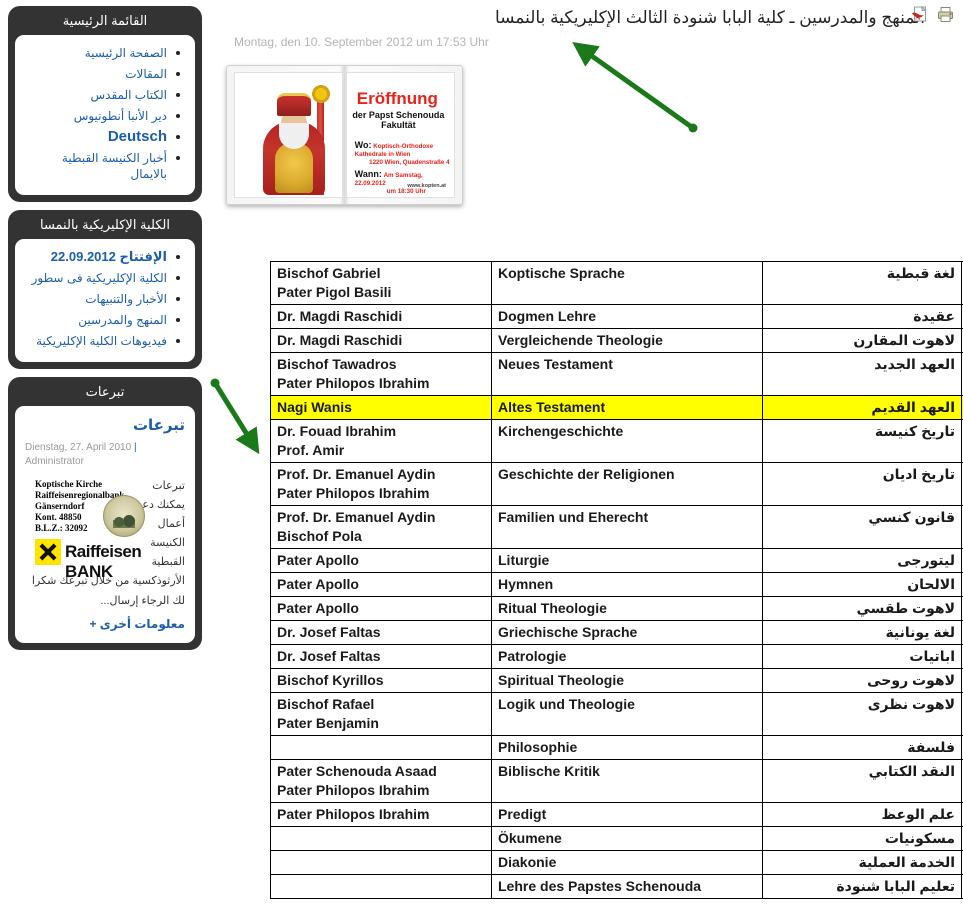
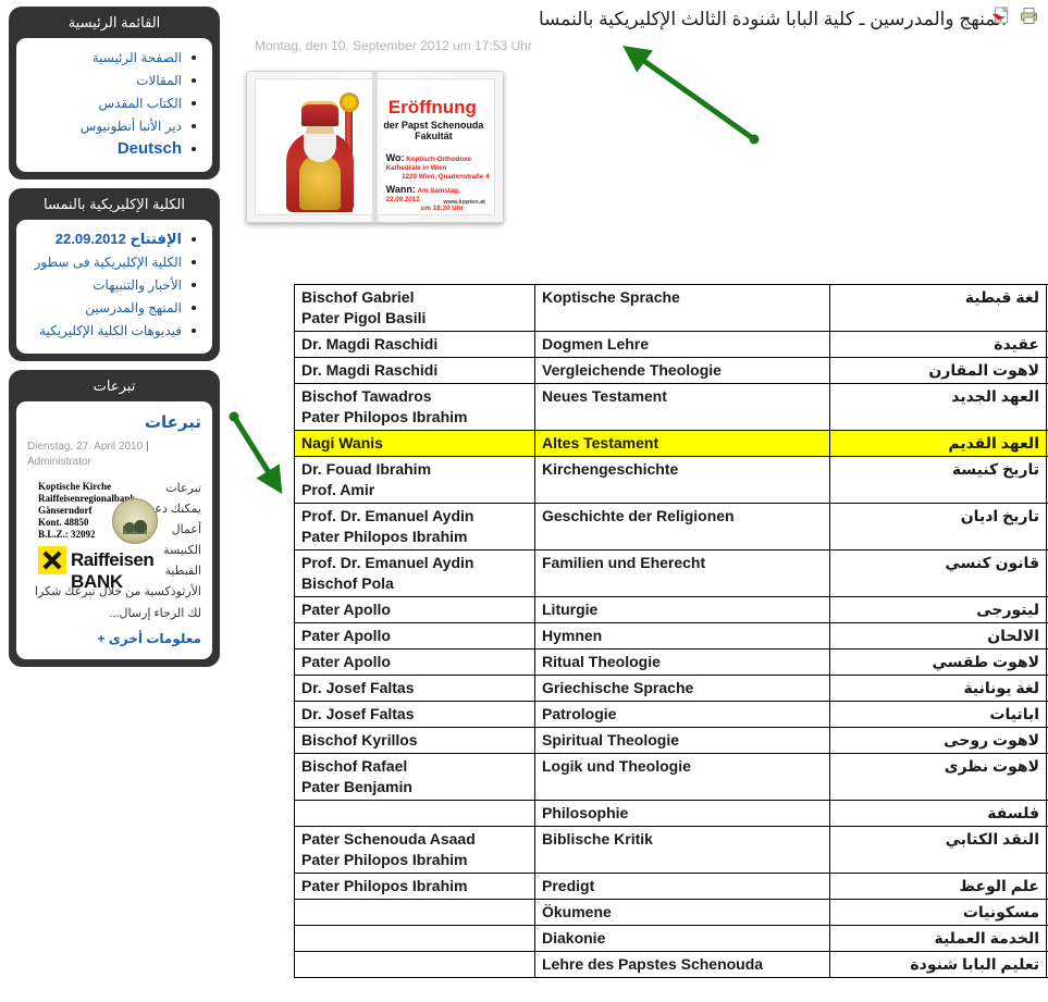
  القائمة الرئيسية
  الصفحة الرئيسية
  المقالات
  الكتاب المقدس
  دير الأنبا أنطونيوس
  Deutsch
- أخبار الكنيسة القبطية بالايمال
  الكلية الإكليريكية بالنمسا
  الإفتتاح 22.09.2012
  الكلية الإكليريكية فى سطور
  الأخبار والتنبيهات
  المنهج والمدرسين
  فيديوهات الكلية الإكليريكية
  تبرعات
  تبرعات
  Dienstag, 27. April 2010 |
  Administrator
  تبرعات يمكنك دع أعمال الكنيسة القبطية
  Koptische Kirche
  Raiffeisenregionalba
  Gänserndorf
  Kont. 48850
  B.L.Z.: 32092
  Raiffeisen
  BANK
  الأرثوذكسية من خلال تبرعك شكرا لك الرجاء إرسال...
  معلومات أخرى +
  A
  منهج والمدرسين ـ كلية البابا شنودة الثالث الإكليريكية بالنمسا
  Montag, den 10. September 2012 um 17:53 Uhr
  Eröffnung
  der Papst Schenouda Fakultät
  Bischof GabrielPater Pigol Basili	Koptische Sprache	لغة قبطية
  Dr. Magdi Raschidi	Dogmen Lehre	عقيدة
  Dr. Magdi Raschidi	Vergleichende Theologie	لاهوت المقارن
  Bischof TawadrosPater Philopos Ibrahim	Neues Testament	العهد الجديد
  Nagi Wanis	Altes Testament	العهد القديم
  Dr. Fouad IbrahimProf. Amir	Kirchengeschichte	تاريخ كنيسة
  Prof. Dr. Emanuel AydinPater Philopos Ibrahim	Geschichte der Religionen	تاريخ اديان
  Prof. Dr. Emanuel AydinBischof Pola	Familien und Eherecht	قانون كنسي
  Pater Apollo	Liturgie	ليتورجى
  Pater Apollo	Hymnen	الالحان
  Pater Apollo	Ritual Theologie	لاهوت طقسي
  Dr. Josef Faltas	Griechische Sprache	لغة يونانية
  Dr. Josef Faltas	Patrologie	اباتيات
  Bischof Kyrillos	Spiritual Theologie	لاهوت روحى
  Bischof RafaelPater Benjamin	Logik und Theologie	لاهوت نظرى
  	Philosophie	فلسفة
  Pater Schenouda AsaadPater Philopos Ibrahim	Biblische Kritik	النقد الكتابي
  Pater Philopos Ibrahim	Predigt	علم الوعظ
  	Ökumene	مسكونيات
  	Diakonie	الخدمة العملية
  	Lehre des Papstes Schenouda	تعليم البابا شنودة
